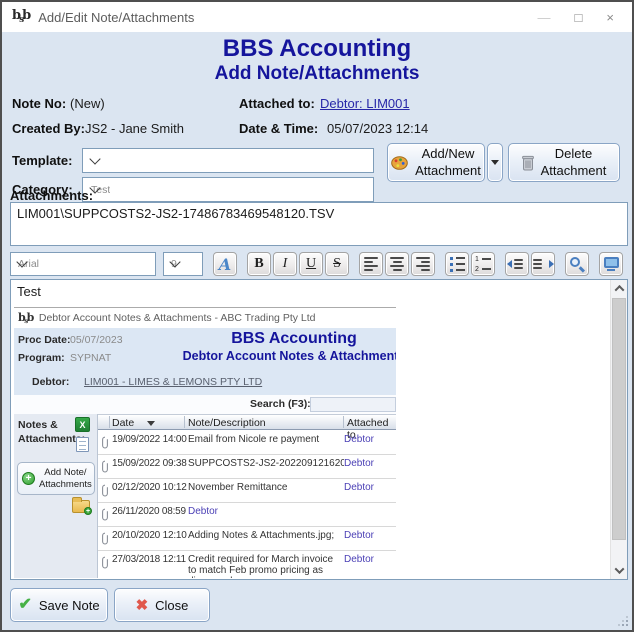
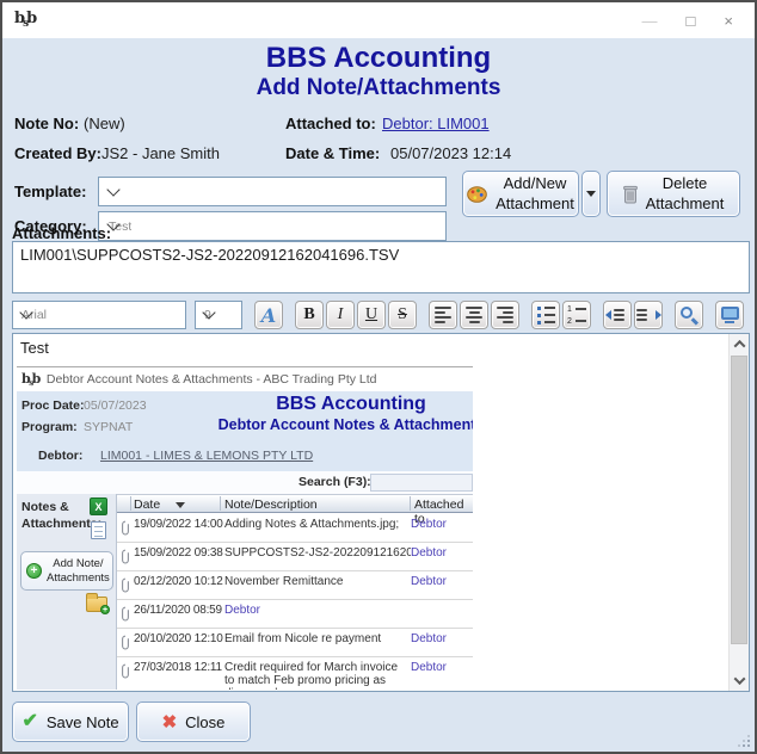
  bsb
- Add/Edit Note/Attachments
  —
  □
  ×
  BBS Accounting
  Add Note/Attachments
  Note No:
  (New)
  Attached to:
  Debtor: LIM001
  Created By:
  JS2 - Jane Smith
  Date & Time:
  05/07/2023 12:14
  Template:
  Category:
  Test
  Add/New
  Attachment
  Delete
  Attachment
  Attachments:
- LIM001\SUPPCOSTS2-JS2-17486783469548120.TSV
+ LIM001\SUPPCOSTS2-JS2-20220912162041696.TSV
  Arial
  9
  A
  B
  I
  U
  S
  Test
  bsb
  Debtor Account Notes & Attachments - ABC Trading Pty Ltd
  Proc Date:
  05/07/2023
  Program:
  SYPNAT
  BBS Accounting
  Debtor Account Notes & Attachmen
  Debtor:
  LIM001 - LIMES & LEMONS PTY LTD
  Search (F3):
  Notes &
  Attachment
  X
  +
  Add Note/
  Attachments
  Date
  Note/Description
  Attached to
  19/09/2022 14:00
- Email from Nicole re payment
+ Adding Notes & Attachments.jpg;
  Debtor
  15/09/2022 09:38
  SUPPCOSTS2-JS2-202209121620
  Debtor
  02/12/2020 10:12
  November Remittance
  Debtor
  26/11/2020 08:59
  Debtor
  20/10/2020 12:10
- Adding Notes & Attachments.jpg;
+ Email from Nicole re payment
  Debtor
  27/03/2018 12:11
  Credit required for March invoice to match Feb promo pricing as
  Debtor
  ✔
  Save Note
  ✖
  Close
